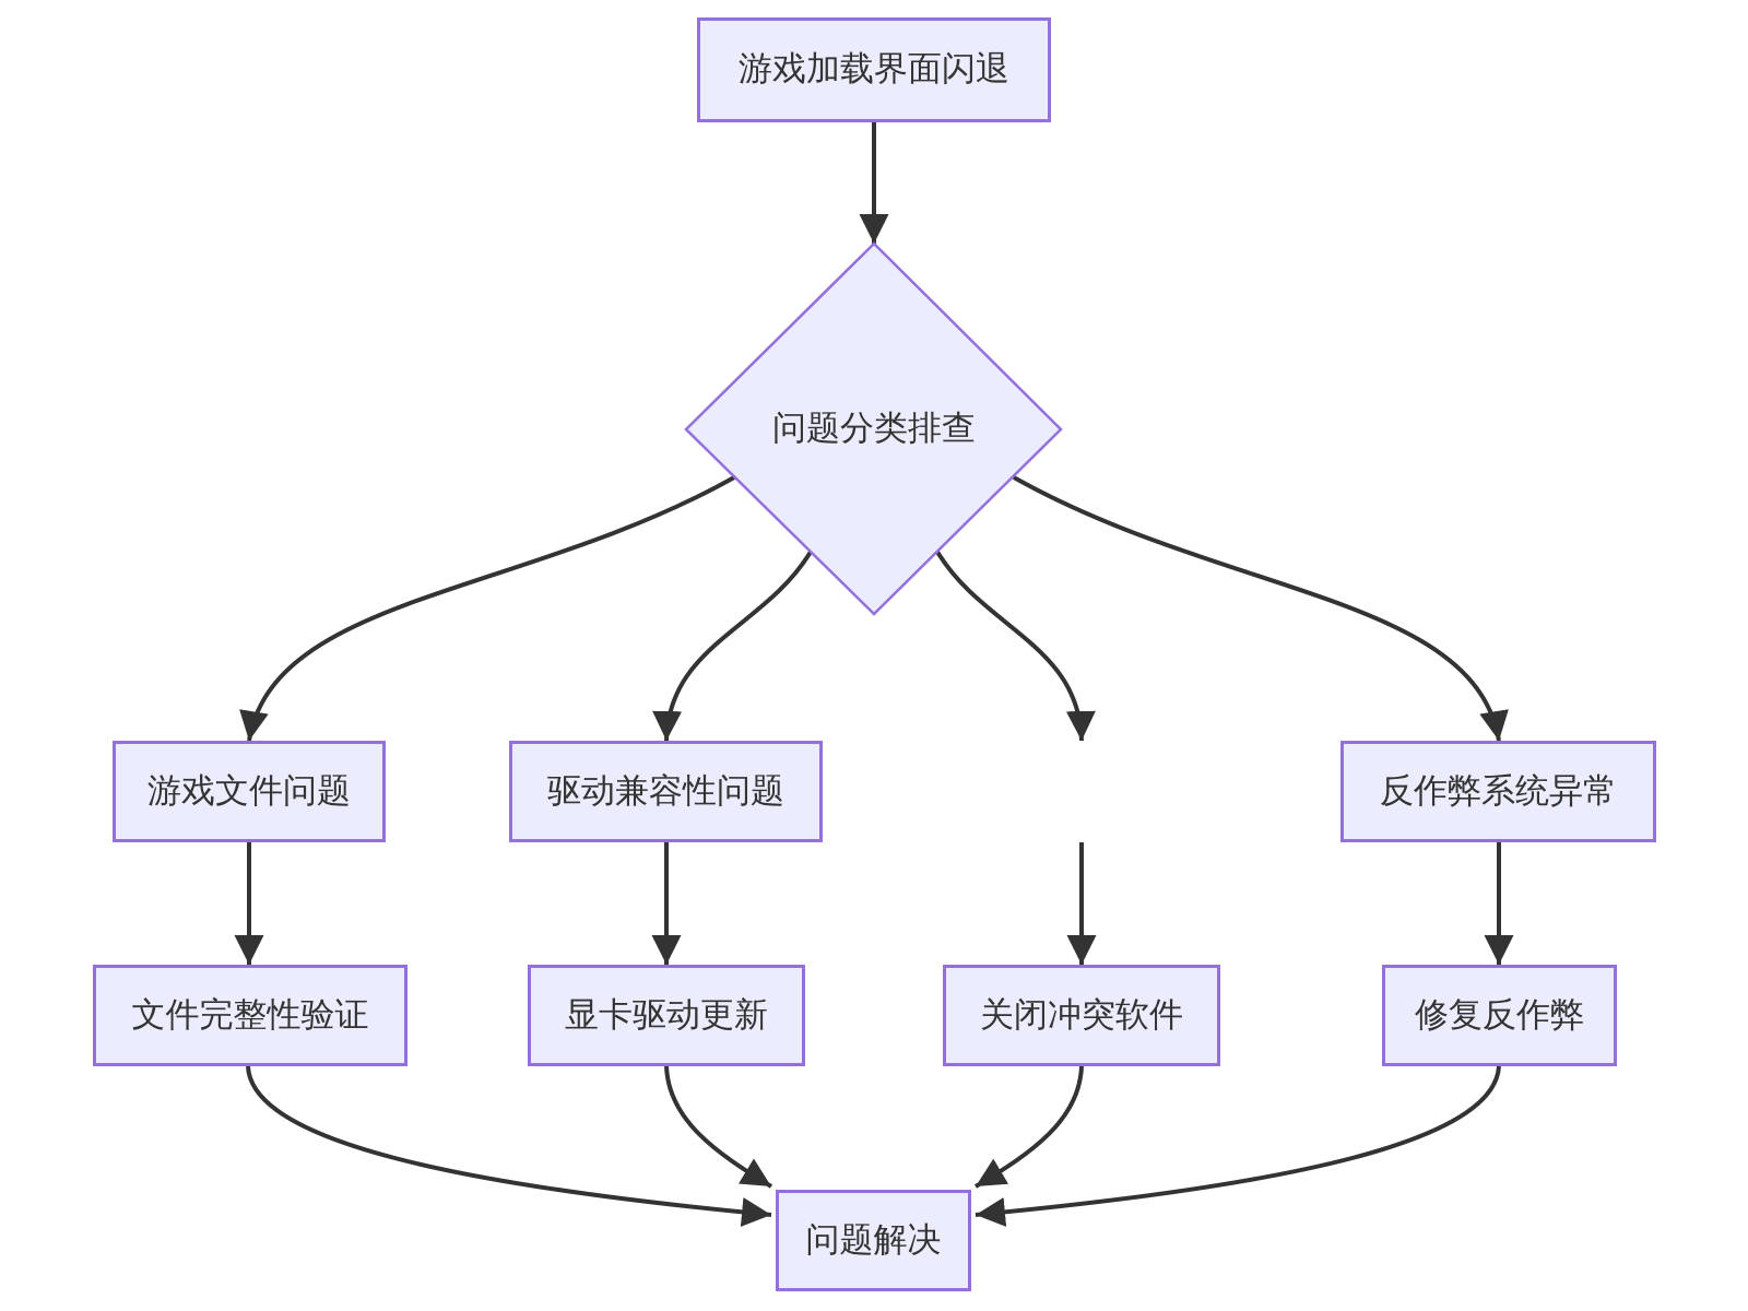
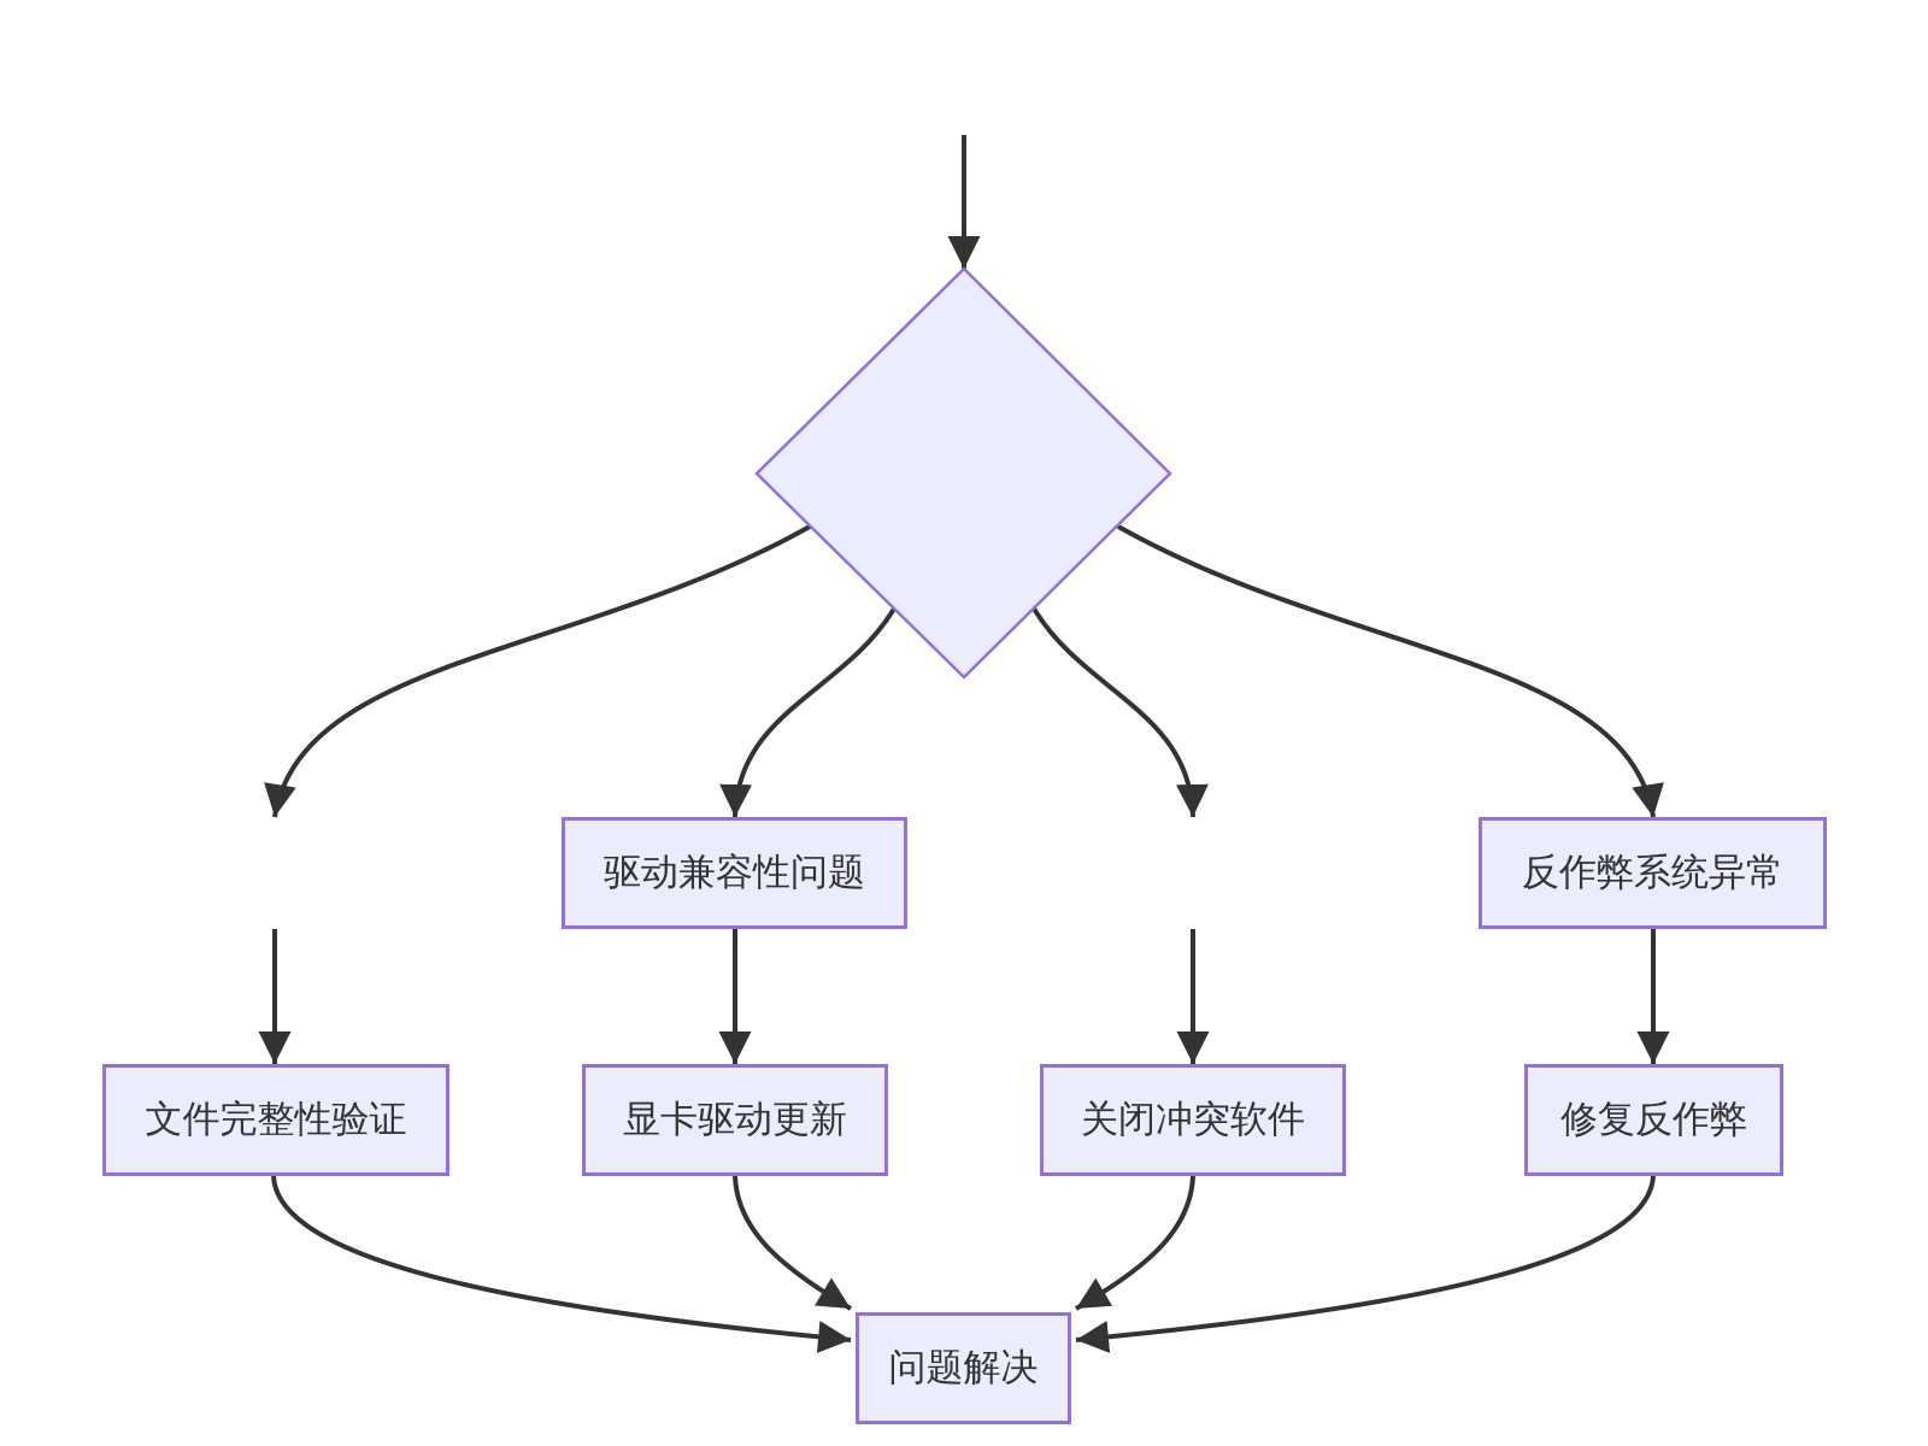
- 游戏加载界面闪退
- 问题分类排查
- 游戏文件问题
  驱动兼容性问题
  反作弊系统异常
  文件完整性验证
  显卡驱动更新
  关闭冲突软件
  修复反作弊
  问题解决
